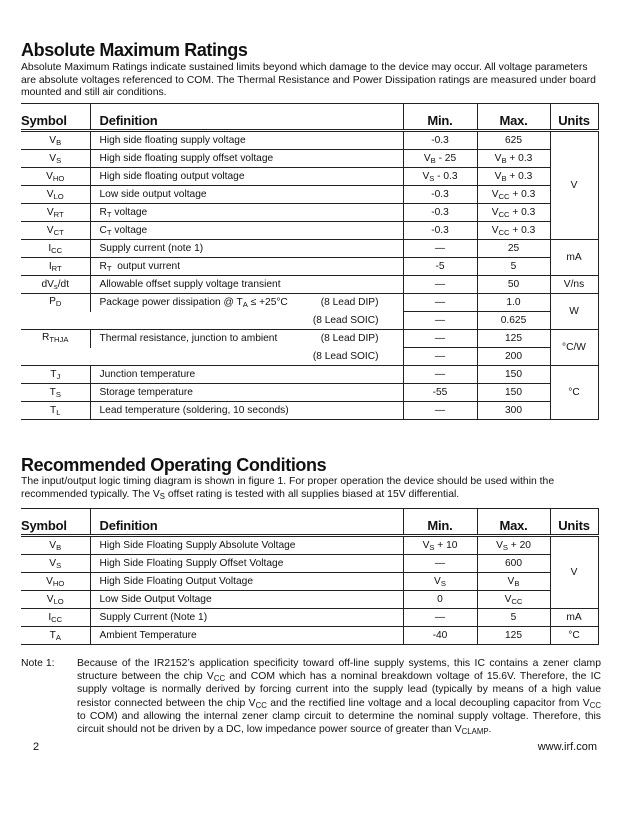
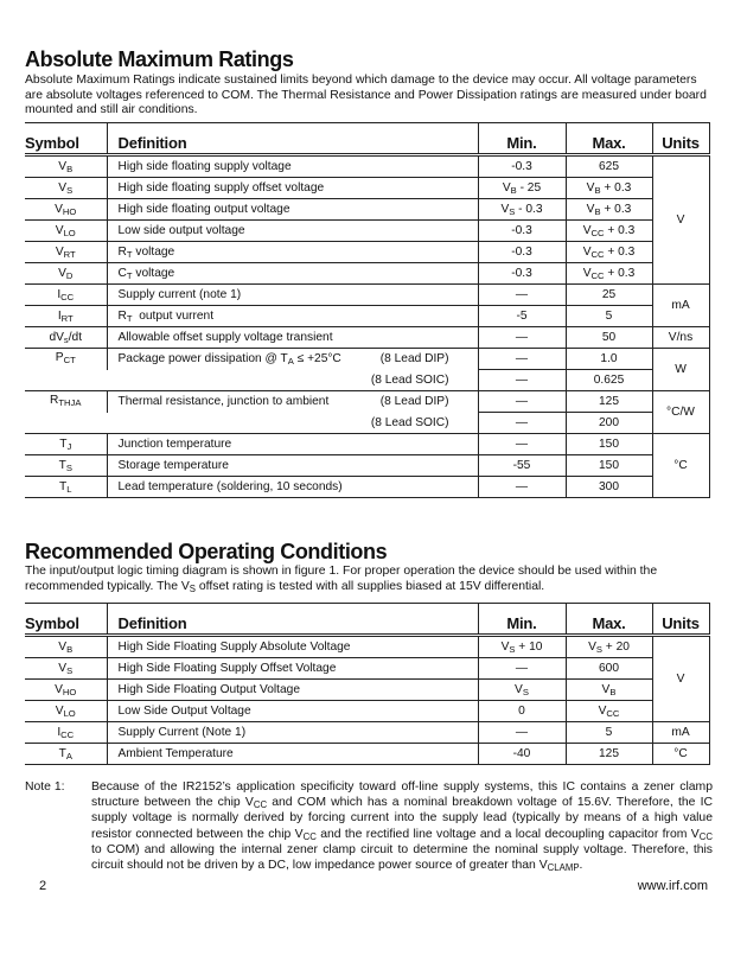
  Absolute Maximum Ratings
  Absolute Maximum Ratings indicate sustained limits beyond which damage to the device may occur. All voltage parameters are absolute voltages referenced to COM. The Thermal Resistance and Power Dissipation ratings are measured under board mounted and still air conditions.
  Symbol	Definition	Min.	Max.	Units
  VB	High side floating supply voltage	-0.3	625	V
  VS	High side floating supply offset voltage	VB - 25	VB + 0.3
  VHO	High side floating output voltage	VS - 0.3	VB + 0.3
  VLO	Low side output voltage	-0.3	VCC + 0.3
  VRT	RT voltage	-0.3	VCC + 0.3
- VCT	CT voltage	-0.3	VCC + 0.3
+ VD	CT voltage	-0.3	VCC + 0.3
  ICC	Supply current (note 1)	—	25	mA
  IRT	RT output vurrent	-5	5
  dVs/dt	Allowable offset supply voltage transient	—	50	V/ns
- PD	Package power dissipation @ TA ≤ +25°C (8 Lead DIP)	—	1.0	W
+ PCT	Package power dissipation @ TA ≤ +25°C (8 Lead DIP)	—	1.0	W
  (8 Lead SOIC)	—	0.625
  RTHJA	Thermal resistance, junction to ambient (8 Lead DIP)	—	125	°C/W
  (8 Lead SOIC)	—	200
  TJ	Junction temperature	—	150	°C
  TS	Storage temperature	-55	150
  TL	Lead temperature (soldering, 10 seconds)	—	300
  Recommended Operating Conditions
  The input/output logic timing diagram is shown in figure 1. For proper operation the device should be used within the recommended typically. The VS offset rating is tested with all supplies biased at 15V differential.
  Symbol	Definition	Min.	Max.	Units
  VB	High Side Floating Supply Absolute Voltage	VS + 10	VS + 20	V
  VS	High Side Floating Supply Offset Voltage	—	600
  VHO	High Side Floating Output Voltage	VS	VB
  VLO	Low Side Output Voltage	0	VCC
  ICC	Supply Current (Note 1)	—	5	mA
  TA	Ambient Temperature	-40	125	°C
  Note 1:
  Because of the IR2152’s application specificity toward off-line supply systems, this IC contains a zener clamp structure between the chip VCC and COM which has a nominal breakdown voltage of 15.6V. Therefore, the IC supply voltage is normally derived by forcing current into the supply lead (typically by means of a high value resistor connected between the chip VCC and the rectified line voltage and a local decoupling capacitor from VCC to COM) and allowing the internal zener clamp circuit to determine the nominal supply voltage. Therefore, this circuit should not be driven by a DC, low impedance power source of greater than VCLAMP.
  2
  www.irf.com
